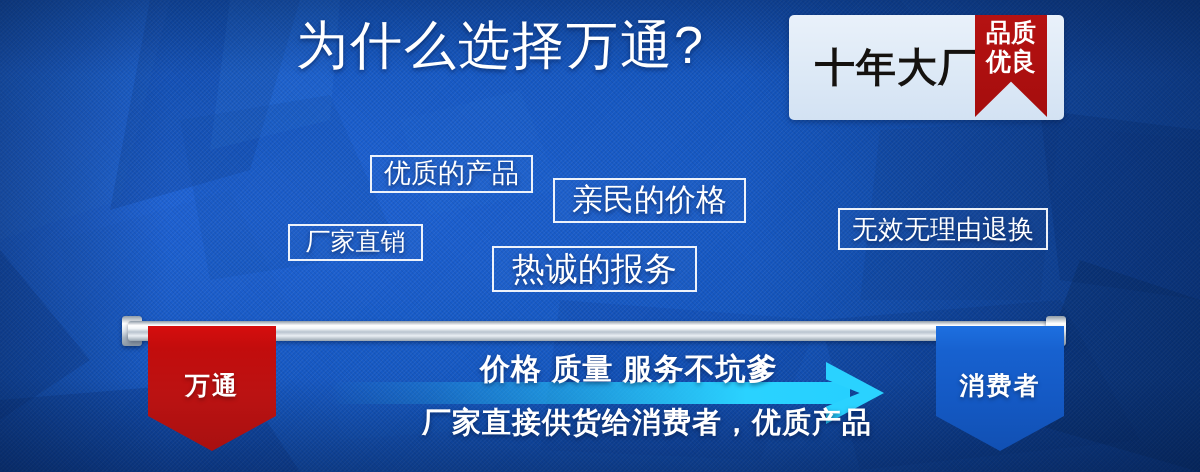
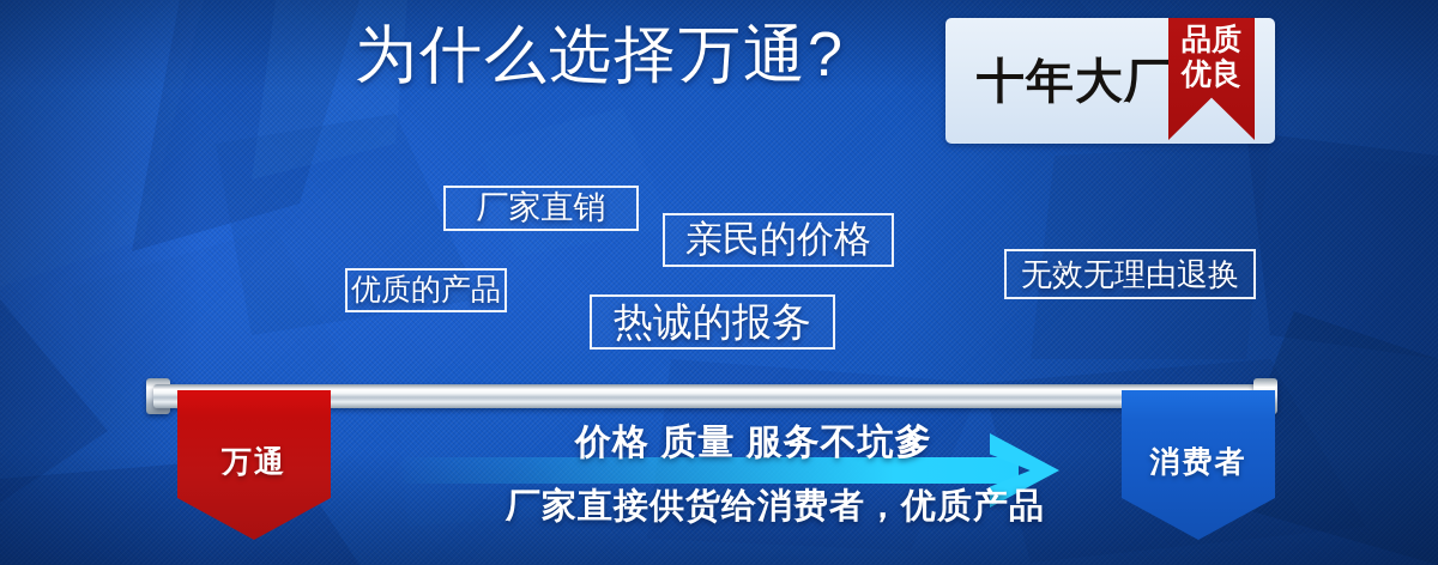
  为什么选择万通?
  十年大厂
  品质
  优良
- 优质的产品
+ 厂家直销
  亲民的价格
- 厂家直销
+ 优质的产品
  热诚的报务
  无效无理由退换
  万通
  消费者
  价格 质量 服务不坑爹
  厂家直接供货给消费者，优质产品
